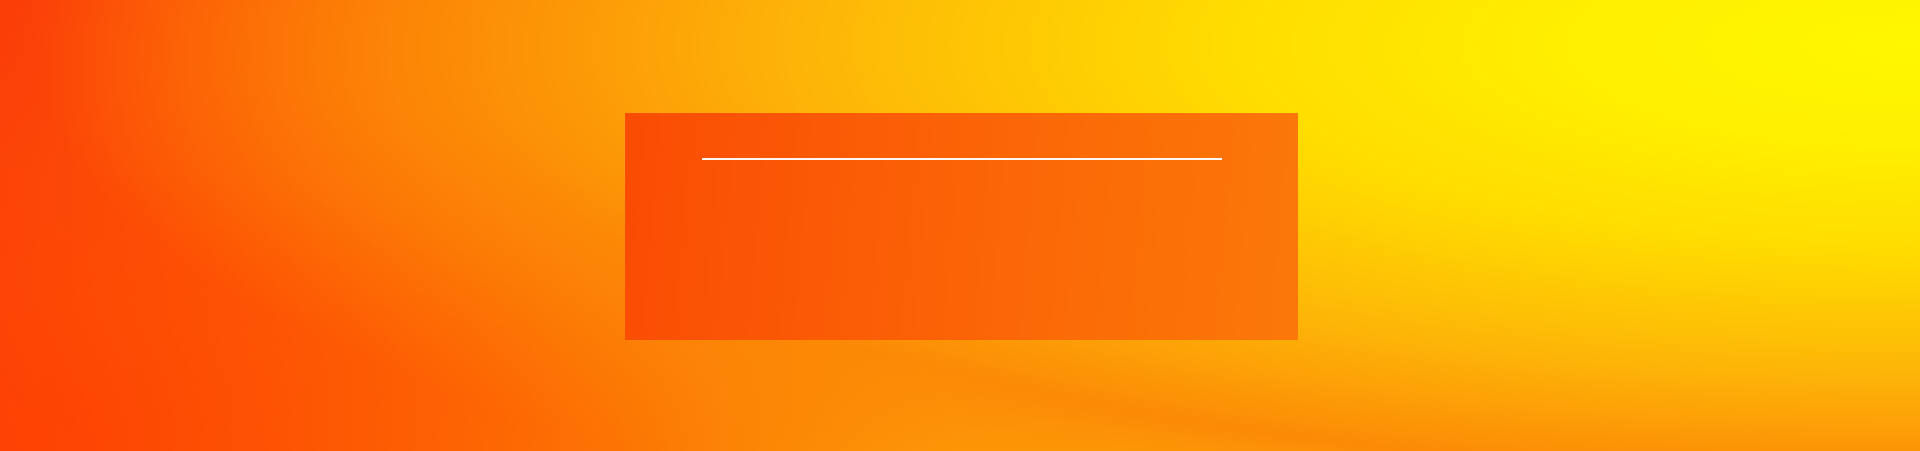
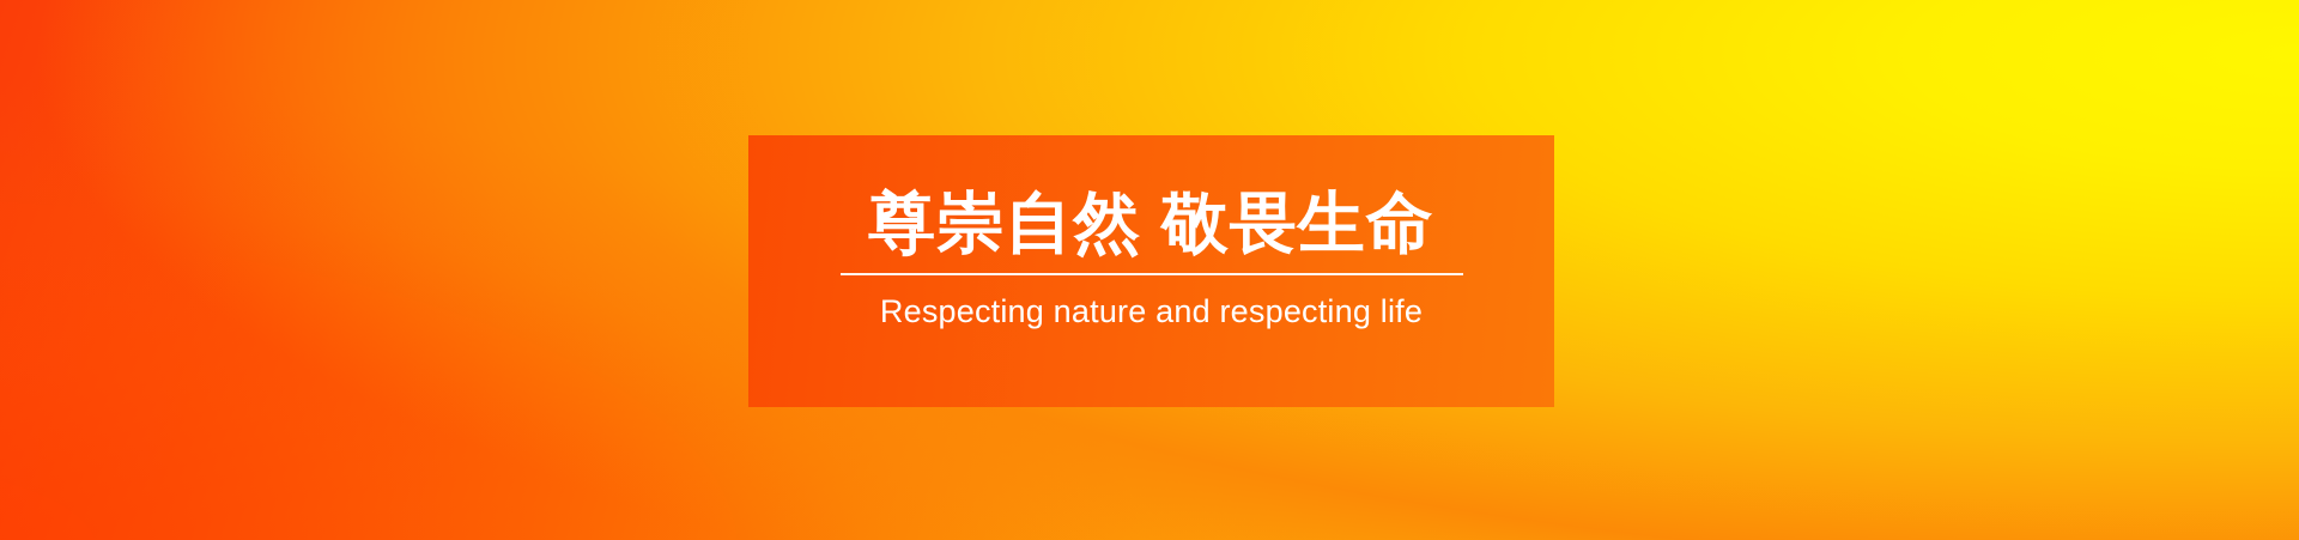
+ 尊崇自然 敬畏生命
+ Respecting nature and respecting life
